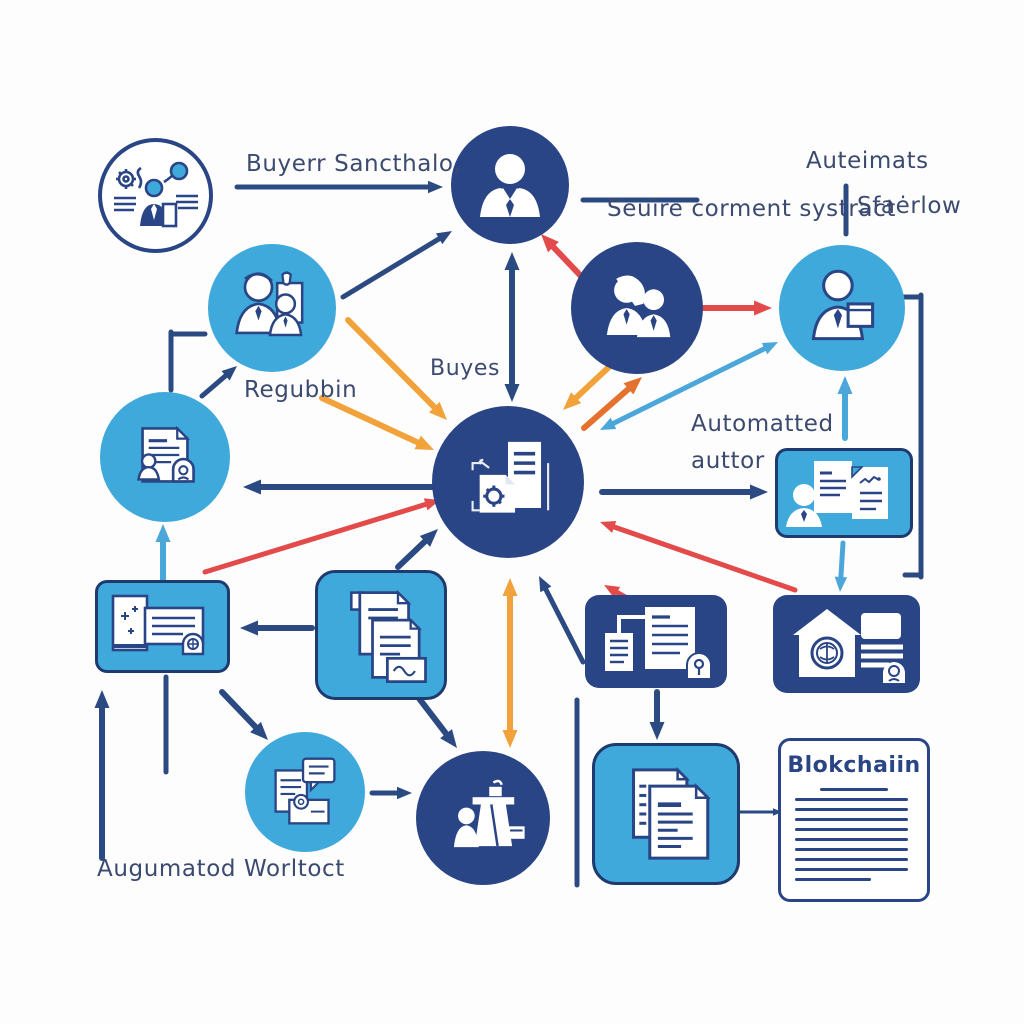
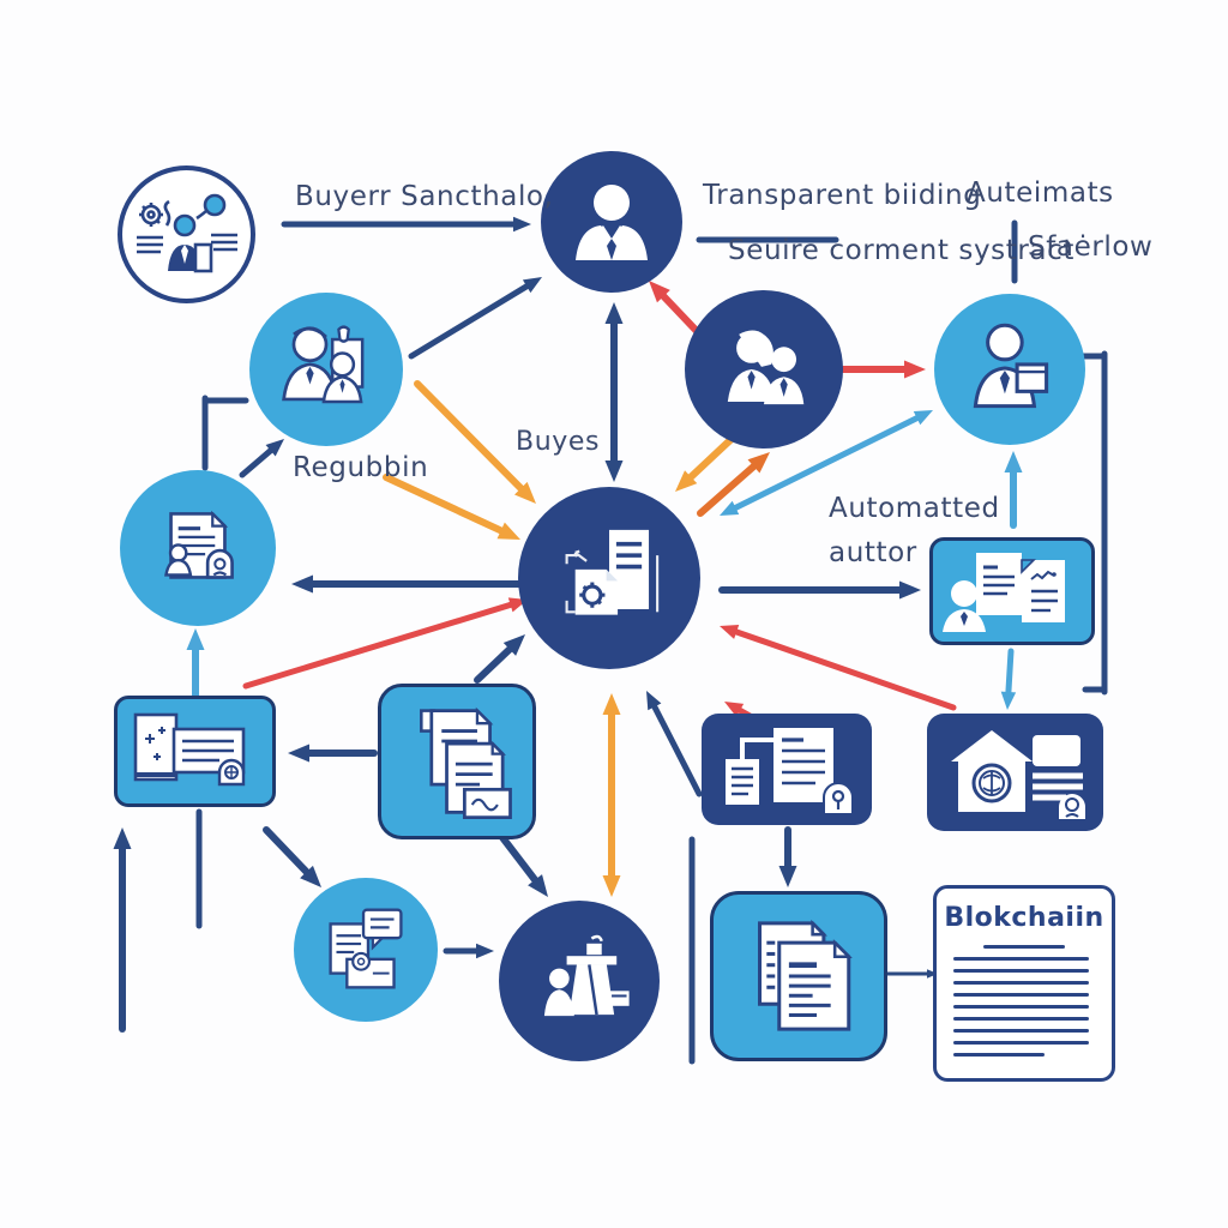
  Blokchaiin
  Buyerr Sancthalo,
+ Transparent biiding
  Seuire corment systract
  Auteimats
  Sfaėrlow
  Regubbin
  Buyes
  Automatted
  auttor
- Augumatod Worltoct
